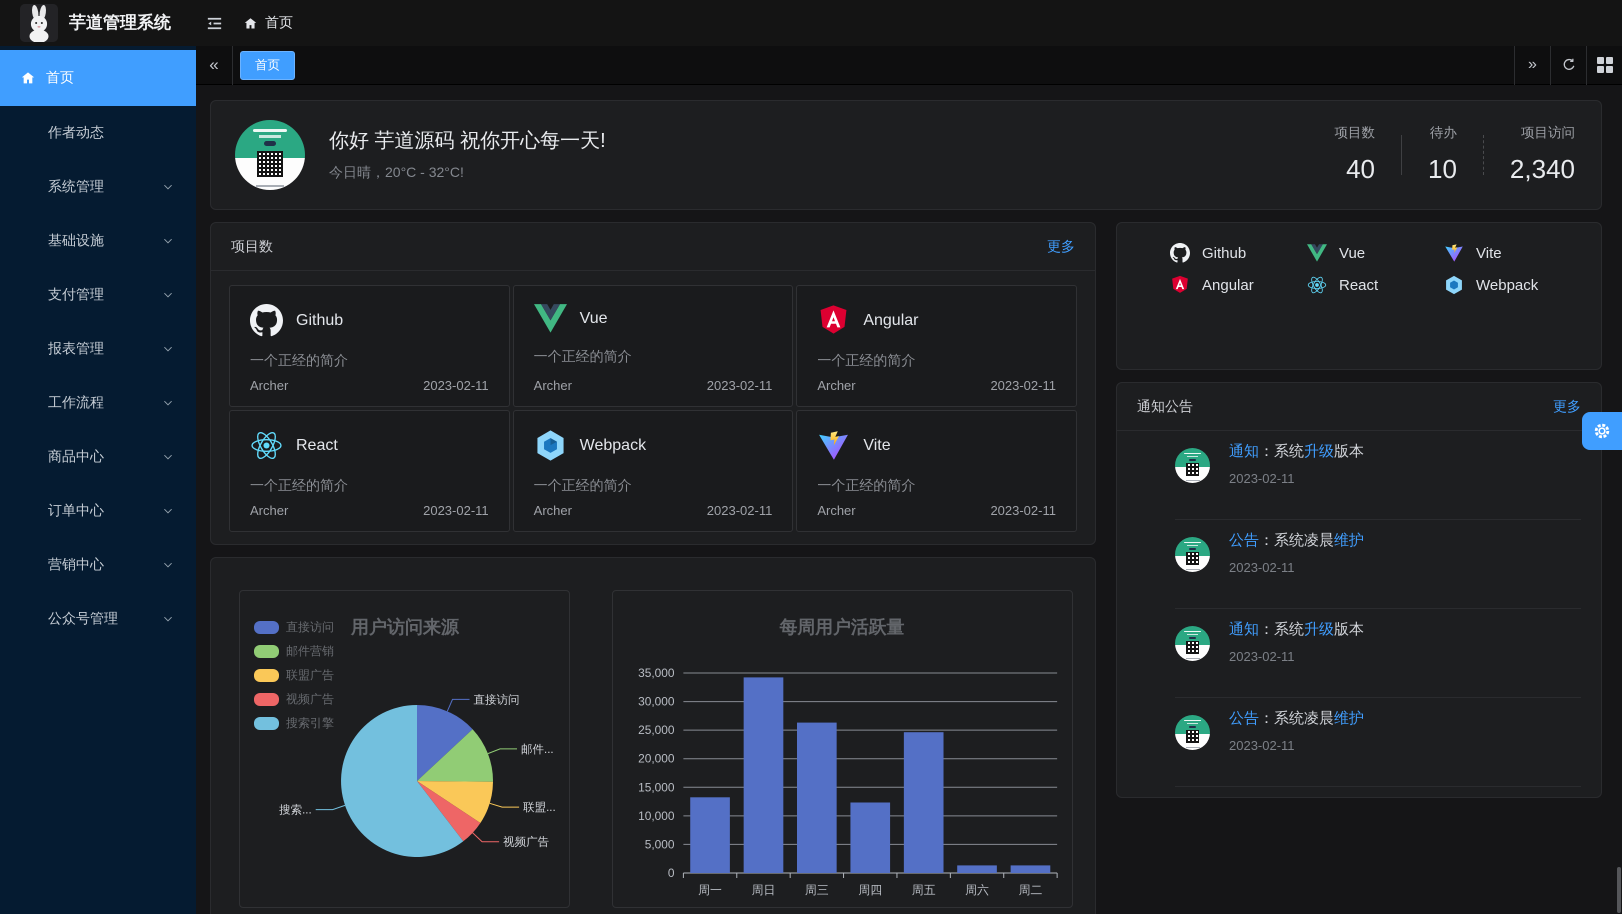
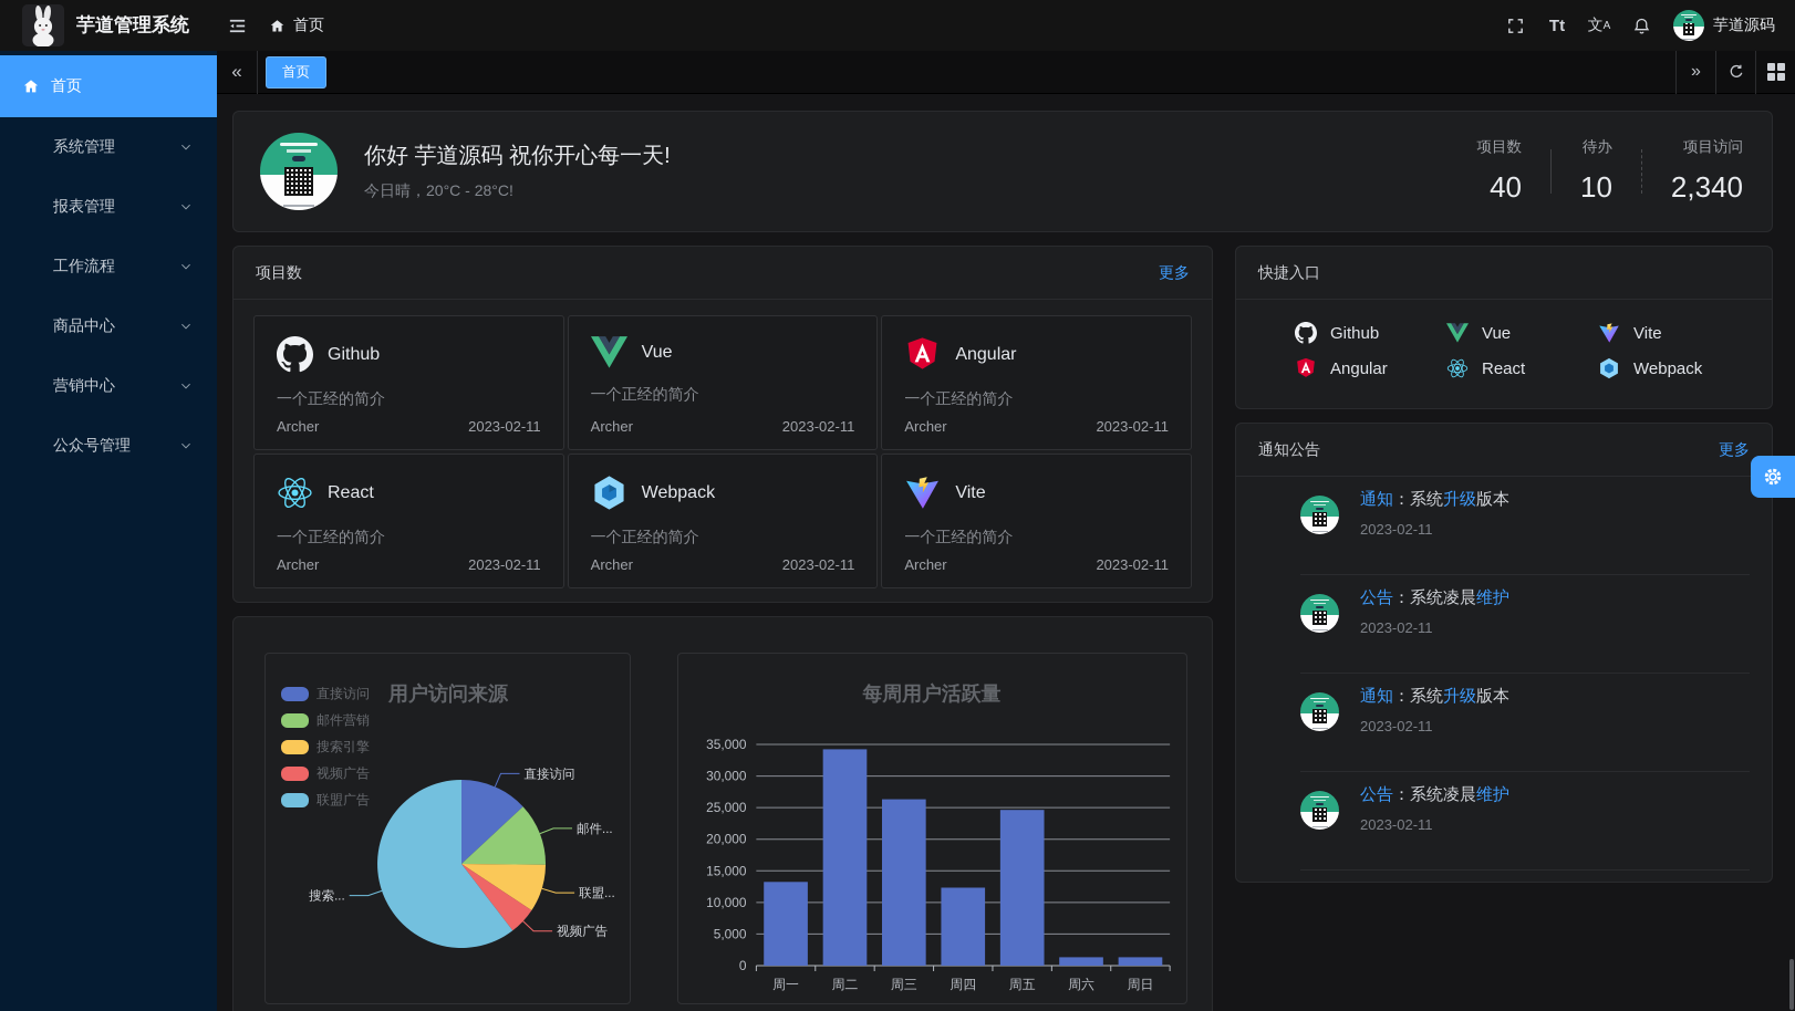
  芋道管理系统
  首页
+ Tt
+ 文
+ A
+ 芋道源码
  首页
- 作者动态
  系统管理
- 基础设施
- 支付管理
  报表管理
  工作流程
  商品中心
- 订单中心
  营销中心
  公众号管理
  «
  首页
  »
  你好 芋道源码 祝你开心每一天!
- 今日晴，20°C - 32°C!
+ 今日晴，20°C - 28°C!
  项目数
  40
  待办
  10
  项目访问
  2,340
  项目数
  更多
  Github
  一个正经的简介
  Archer
  2023-02-11
  Vue
  一个正经的简介
  Archer
  2023-02-11
  Angular
  一个正经的简介
  Archer
  2023-02-11
  React
  一个正经的简介
  Archer
  2023-02-11
  Webpack
  一个正经的简介
  Archer
  2023-02-11
  Vite
  一个正经的简介
  Archer
  2023-02-11
+ 快捷入口
  Github
  Vue
  Vite
  Angular
  React
  Webpack
  通知公告
  更多
  通知：系统升级版本
  2023-02-11
  公告：系统凌晨维护
  2023-02-11
  通知：系统升级版本
  2023-02-11
  公告：系统凌晨维护
  2023-02-11
  直接访问
  邮件营销
- 联盟广告
+ 搜索引擎
  视频广告
- 搜索引擎
+ 联盟广告
  直接访问
  邮件...
  联盟...
  视频广告
  搜索...
  用户访问来源
  0
  5,000
  10,000
  15,000
  20,000
  25,000
  30,000
  35,000
  周一
- 周日
+ 周二
  周三
  周四
  周五
  周六
- 周二
+ 周日
  每周用户活跃量
